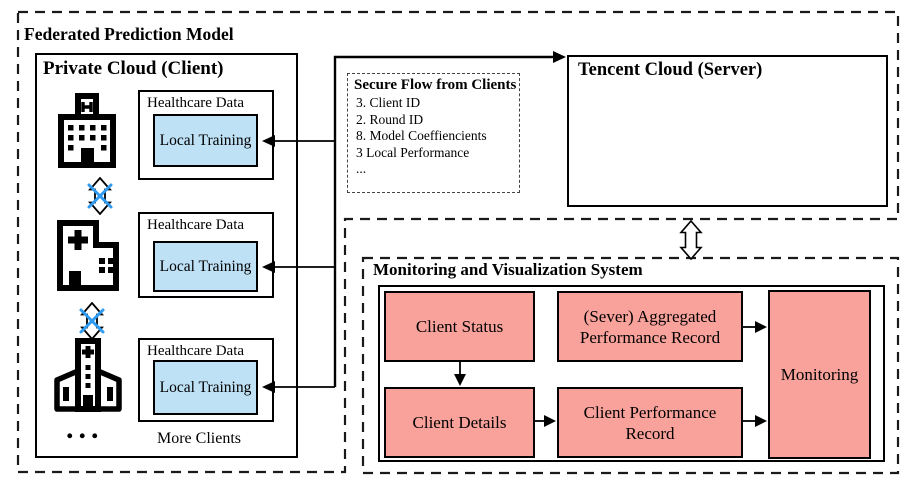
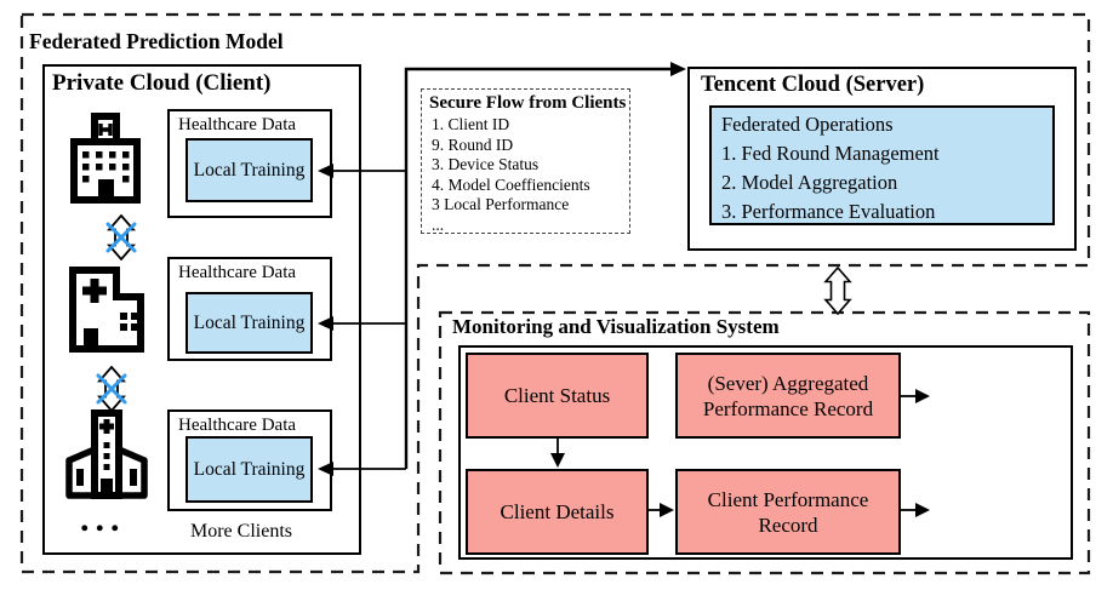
  Federated Prediction Model
  Private Cloud (Client)
  Healthcare Data
  Local Training
  Healthcare Data
  Local Training
  Healthcare Data
  Local Training
  ...
  More Clients
  Secure Flow from Clients
- 3. Client ID
+ 1. Client ID
- 2. Round ID
+ 9. Round ID
+ 3. Device Status
- 8. Model Coeffiencients
+ 4. Model Coeffiencients
  3 Local Performance
  ...
  Tencent Cloud (Server)
+ Federated Operations
+ 1. Fed Round Management
+ 2. Model Aggregation
+ 3. Performance Evaluation
  Monitoring and Visualization System
  Client Status
  (Sever) Aggregated Performance Record
- Monitoring
  Client Details
  Client Performance Record
